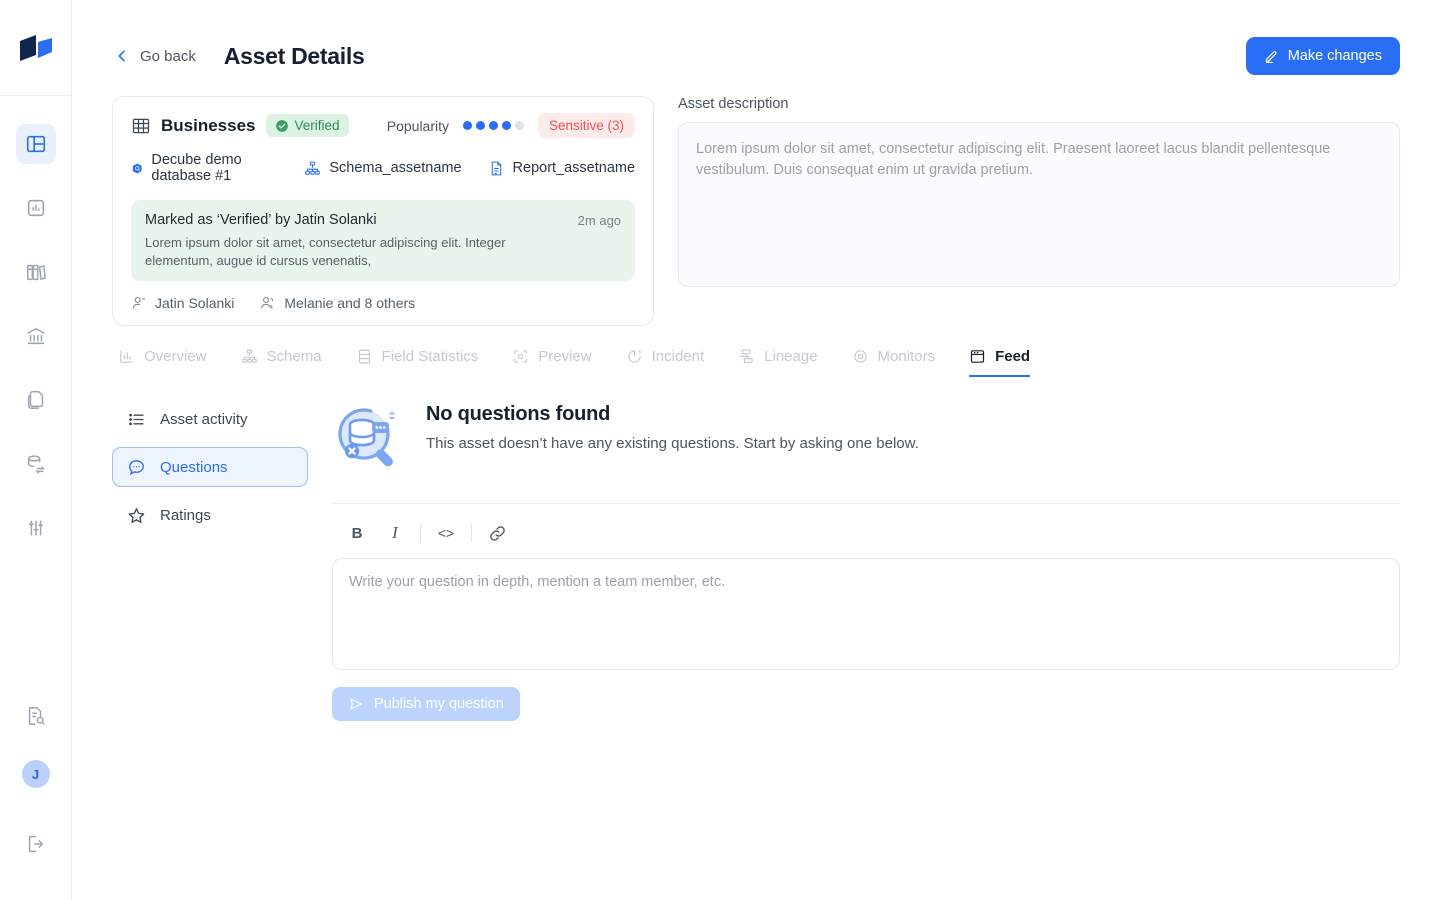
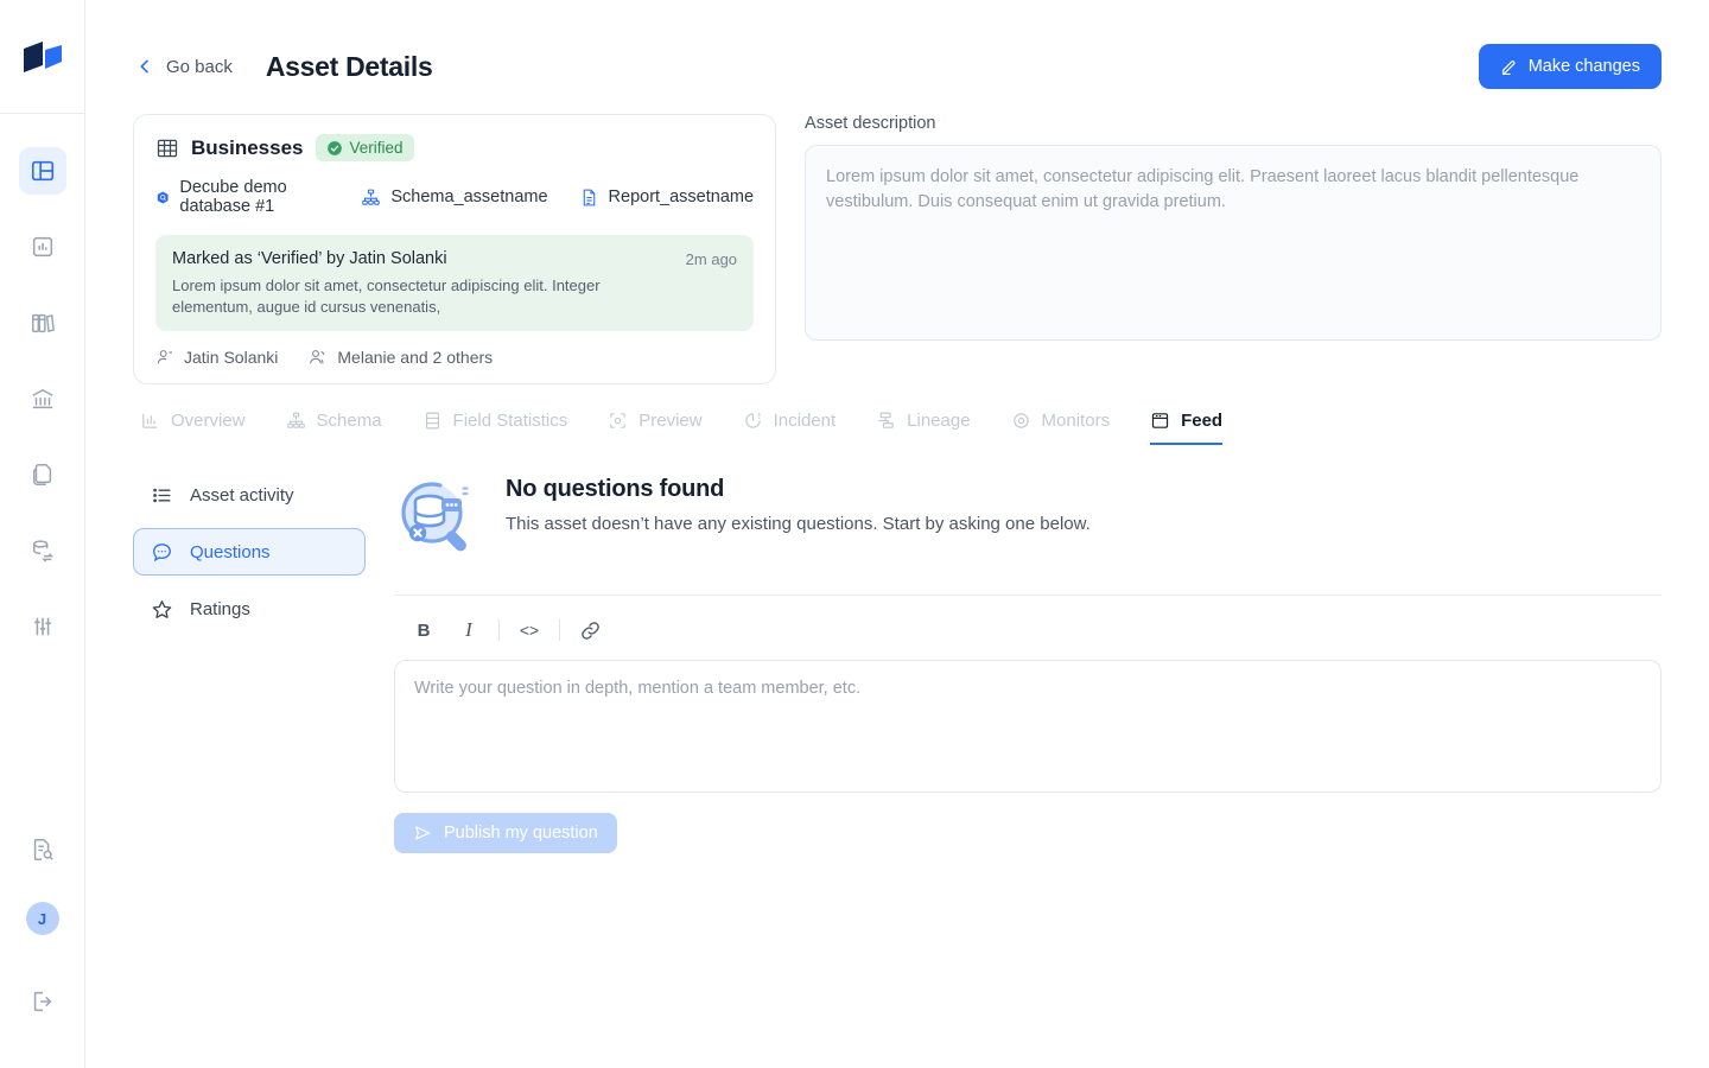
  J
  Go back
  Asset Details
  Make changes
  Businesses
  Verified
- Popularity
- Sensitive (3)
  Decube demo database #1
  Schema_assetname
  Report_assetname
  Marked as ‘Verified’ by Jatin Solanki
  Lorem ipsum dolor sit amet, consectetur adipiscing elit. Integer elementum, augue id cursus venenatis,
  2m ago
  Jatin Solanki
- Melanie and 8 others
+ Melanie and 2 others
  Asset description
  Lorem ipsum dolor sit amet, consectetur adipiscing elit. Praesent laoreet lacus blandit pellentesque vestibulum. Duis consequat enim ut gravida pretium.
  Overview
  Schema
  Field Statistics
  Preview
  Incident
  Lineage
  Monitors
  Feed
  Asset activity
  Questions
  Ratings
  No questions found
  This asset doesn’t have any existing questions. Start by asking one below.
  B
  I
  <>
  Write your question in depth, mention a team member, etc.
  Publish my question
